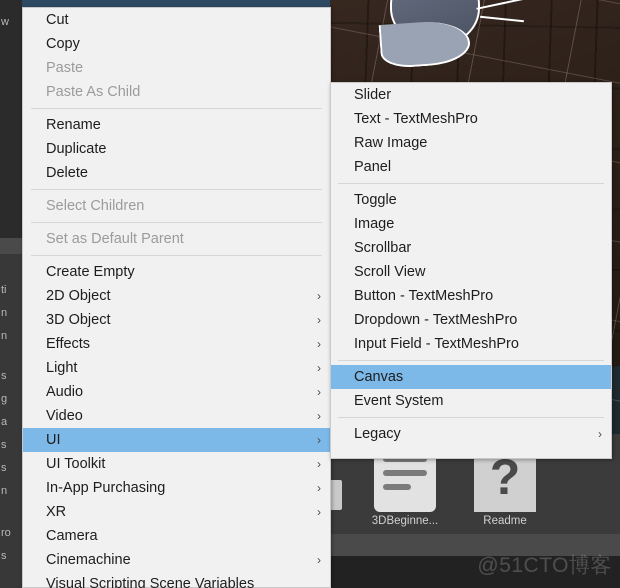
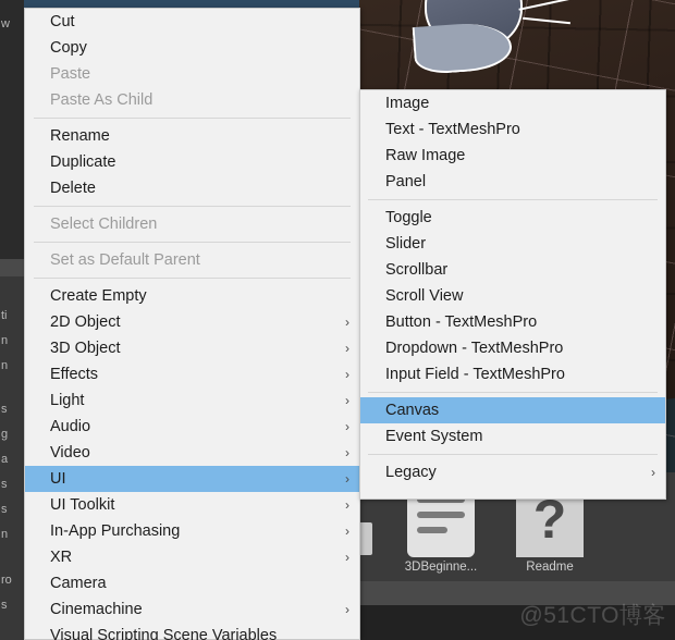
  3DBeginne...
  ?
  Readme
  @51CTO博客
  w
  ti
  n
  n
  s
  g
  a
  s
  s
  n
  ro
  s
  Cut
  Copy
  Paste
  Paste As Child
  Rename
  Duplicate
  Delete
  Select Children
  Set as Default Parent
  Create Empty
  2D Object
  ›
  3D Object
  ›
  Effects
  ›
  Light
  ›
  Audio
  ›
  Video
  ›
  UI
  ›
  UI Toolkit
  ›
  In-App Purchasing
  ›
  XR
  ›
  Camera
  Cinemachine
  ›
  Visual Scripting Scene Variables
- Slider
+ Image
  Text - TextMeshPro
  Raw Image
  Panel
  Toggle
- Image
+ Slider
  Scrollbar
  Scroll View
  Button - TextMeshPro
  Dropdown - TextMeshPro
  Input Field - TextMeshPro
  Canvas
  Event System
  Legacy
  ›
